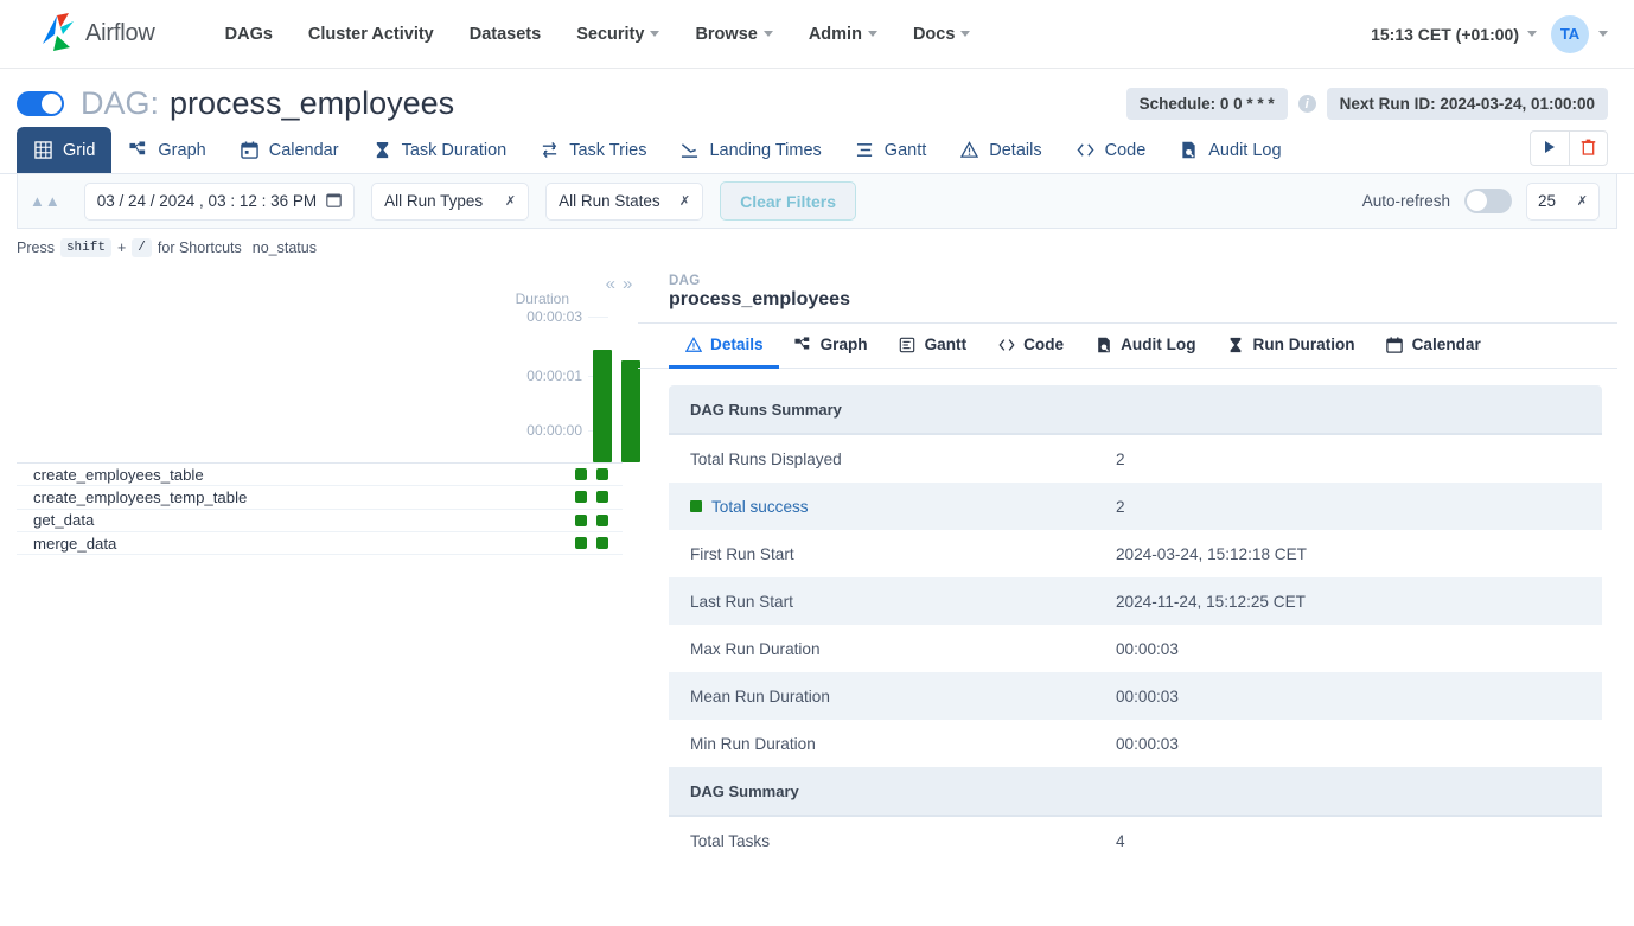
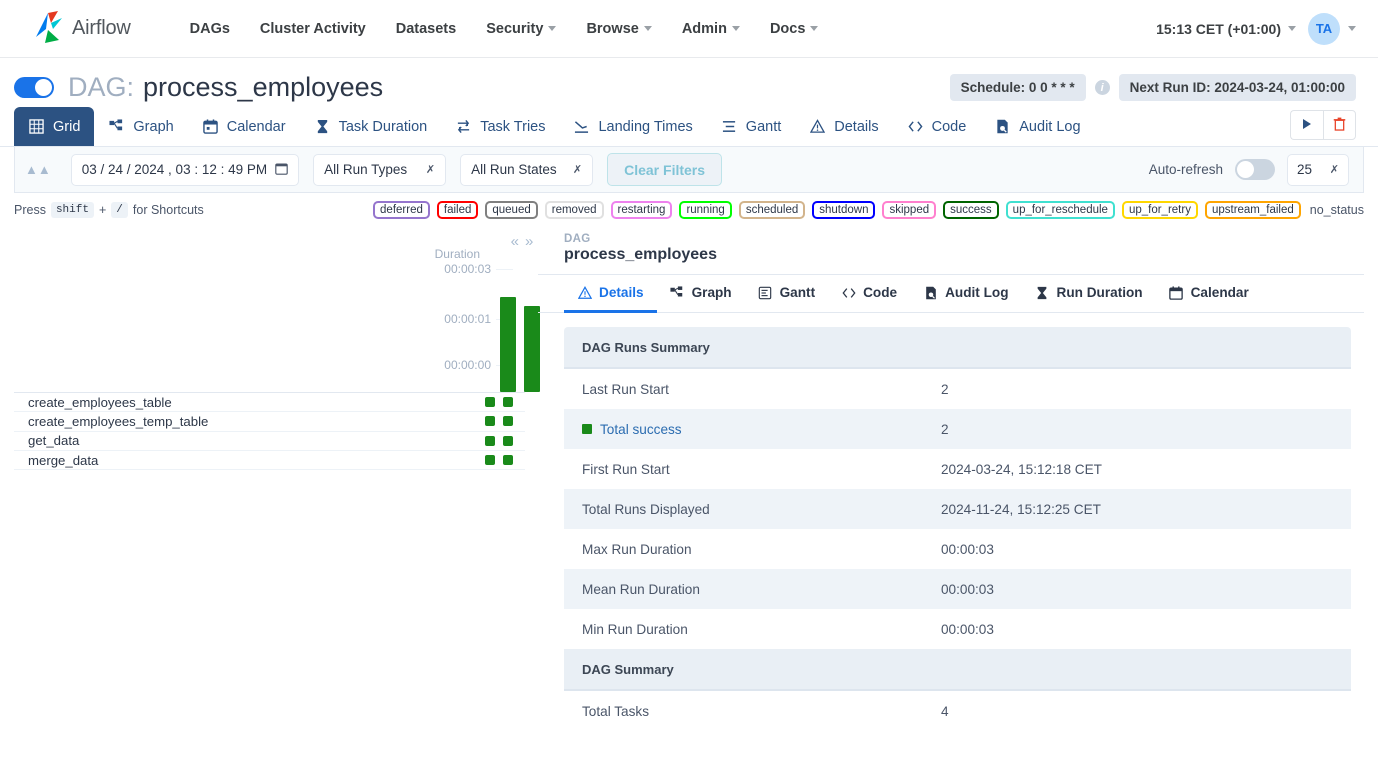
  Airflow
  DAGs
  Cluster Activity
  Datasets
  Security
  Browse
  Admin
  Docs
  15:13 CET (+01:00)
  TA
  DAG:
  process_employees
  Schedule: 0 0 * * *
  i
  Next Run ID: 2024-03-24, 01:00:00
  Grid
  Graph
  Calendar
  Task Duration
  Task Tries
  Landing Times
  Gantt
  Details
  Code
  Audit Log
  ▲▲
- 03 / 24 / 2024 , 03 : 12 : 36 PM
+ 03 / 24 / 2024 , 03 : 12 : 49 PM
  All Run Types
  ✗
  All Run States
  ✗
  Clear Filters
  Auto-refresh
  25
  ✗
  Press
  shift
  +
  /
  for Shortcuts
+ deferred
+ failed
+ queued
+ removed
+ restarting
+ running
+ scheduled
+ shutdown
+ skipped
+ success
+ up_for_reschedule
+ up_for_retry
+ upstream_failed
  no_status
  «
  Duration
  00:00:03
  00:00:01
  00:00:00
  create_employees_table
  create_employees_temp_table
  get_data
  merge_data
  »
  DAG
  process_employees
  Details
  Graph
  Gantt
  Code
  Audit Log
  Run Duration
  Calendar
  DAG Runs Summary
- Total Runs Displayed
+ Last Run Start
  2
  Total success
  2
  First Run Start
  2024-03-24, 15:12:18 CET
- Last Run Start
+ Total Runs Displayed
  2024-11-24, 15:12:25 CET
  Max Run Duration
  00:00:03
  Mean Run Duration
  00:00:03
  Min Run Duration
  00:00:03
  DAG Summary
  Total Tasks
  4
